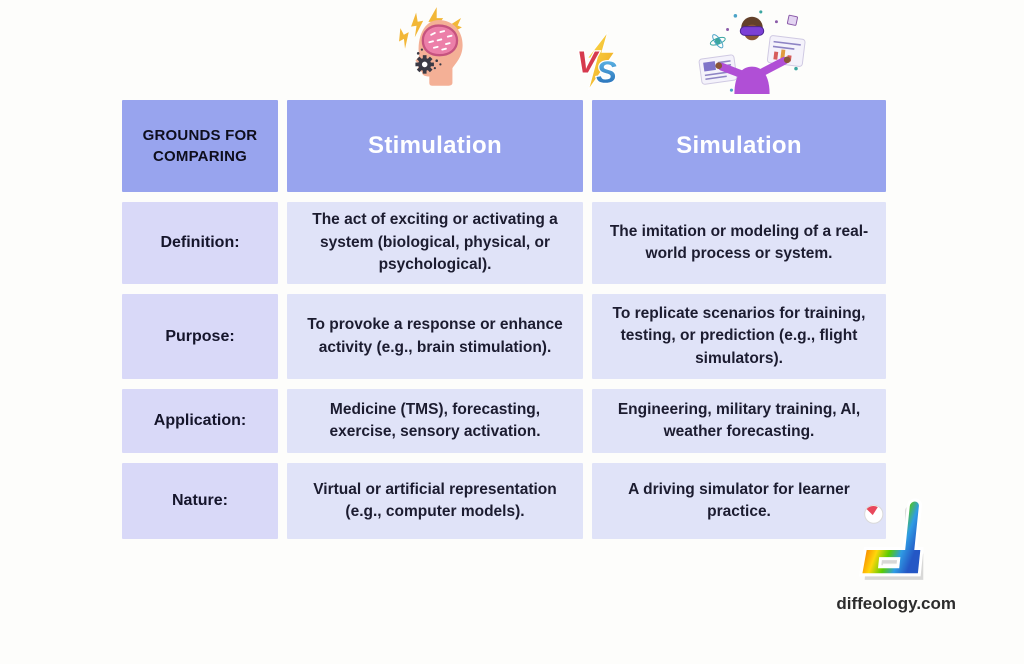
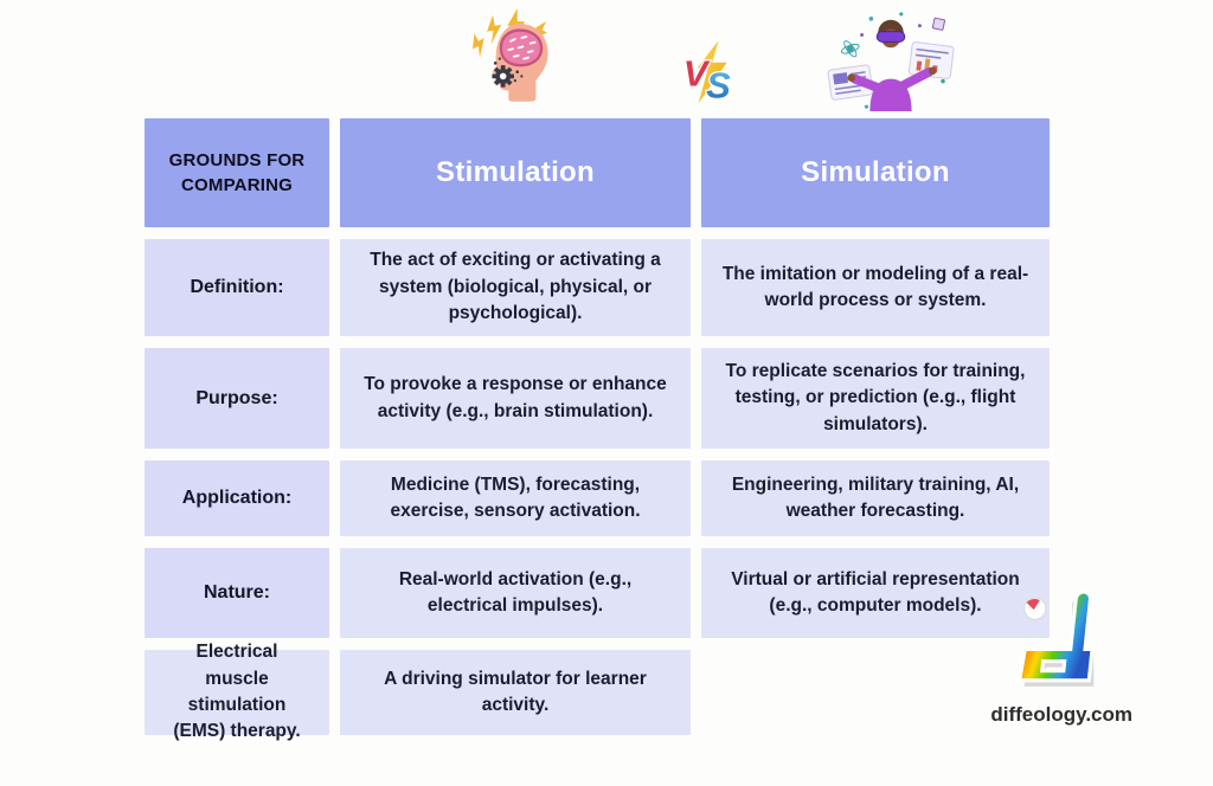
  V
  S
  GROUNDS FOR COMPARING
  Stimulation
  Simulation
  Definition:
  The act of exciting or activating a system (biological, physical, or psychological).
  The imitation or modeling of a real-world process or system.
  Purpose:
  To provoke a response or enhance activity (e.g., brain stimulation).
  To replicate scenarios for training, testing, or prediction (e.g., flight simulators).
  Application:
  Medicine (TMS), forecasting, exercise, sensory activation.
  Engineering, military training, AI, weather forecasting.
  Nature:
+ Real-world activation (e.g., electrical impulses).
  Virtual or artificial representation (e.g., computer models).
+ Electrical muscle stimulation (EMS) therapy.
- A driving simulator for learner practice.
+ A driving simulator for learner activity.
  diffeology.com
